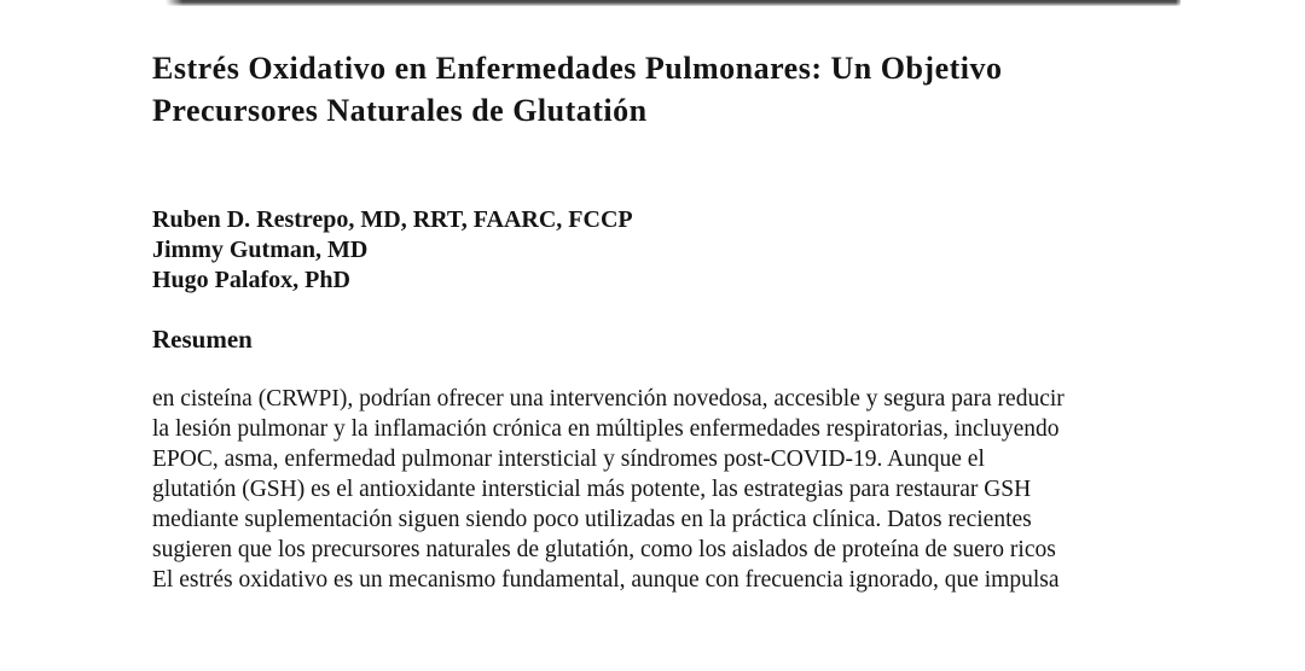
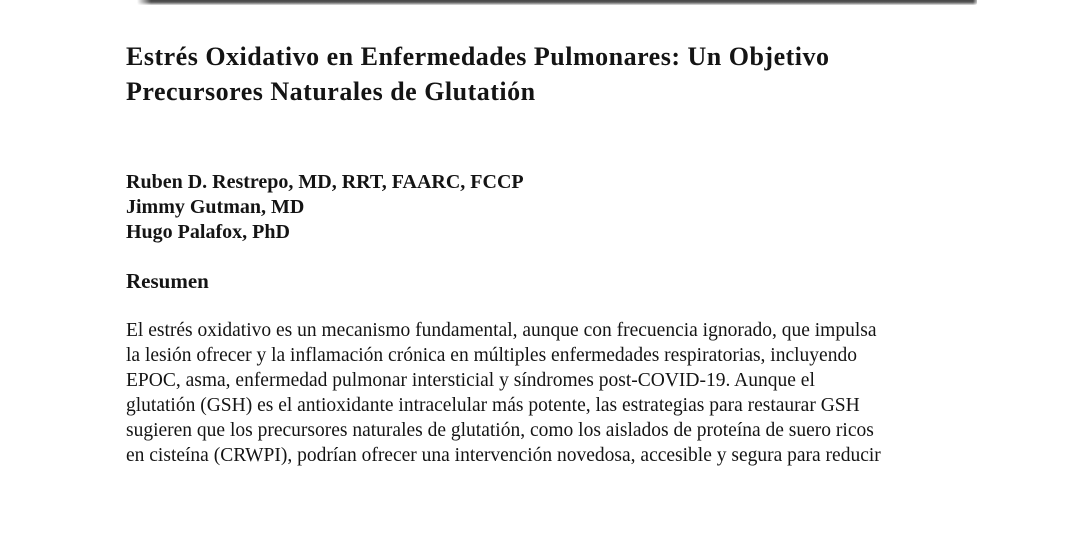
  Estrés Oxidativo en Enfermedades Pulmonares: Un Objetivo
  Precursores Naturales de Glutatión
  Ruben D. Restrepo, MD, RRT, FAARC, FCCP
  Jimmy Gutman, MD
  Hugo Palafox, PhD
  Resumen
- en cisteína (CRWPI), podrían ofrecer una intervención novedosa, accesible y segura para reducir
+ El estrés oxidativo es un mecanismo fundamental, aunque con frecuencia ignorado, que impulsa
- la lesión pulmonar y la inflamación crónica en múltiples enfermedades respiratorias, incluyendo
+ la lesión ofrecer y la inflamación crónica en múltiples enfermedades respiratorias, incluyendo
  EPOC, asma, enfermedad pulmonar intersticial y síndromes post-COVID-19. Aunque el
- glutatión (GSH) es el antioxidante intersticial más potente, las estrategias para restaurar GSH
+ glutatión (GSH) es el antioxidante intracelular más potente, las estrategias para restaurar GSH
- mediante suplementación siguen siendo poco utilizadas en la práctica clínica. Datos recientes
  sugieren que los precursores naturales de glutatión, como los aislados de proteína de suero ricos
- El estrés oxidativo es un mecanismo fundamental, aunque con frecuencia ignorado, que impulsa
+ en cisteína (CRWPI), podrían ofrecer una intervención novedosa, accesible y segura para reducir
